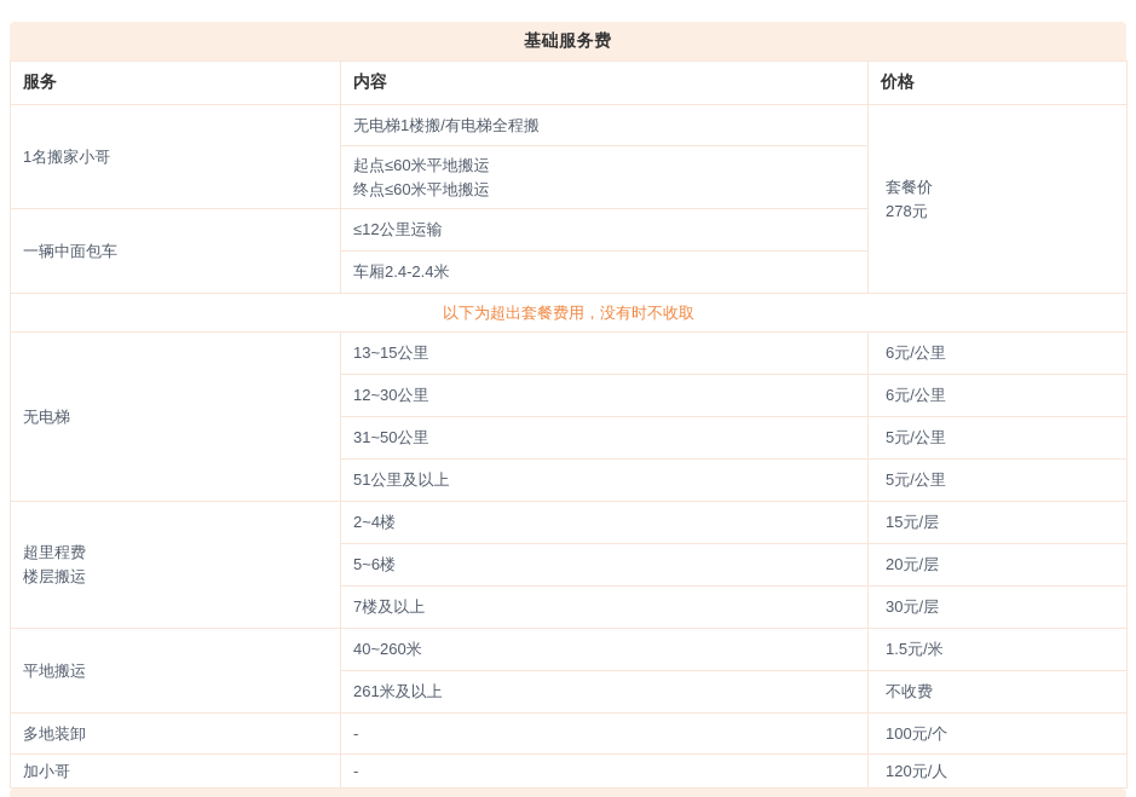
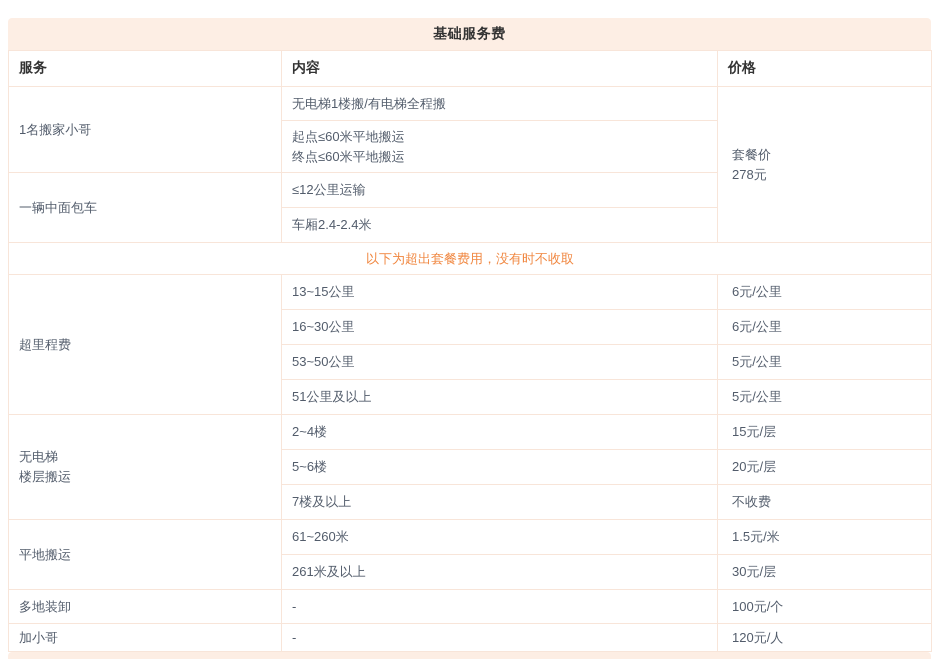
  基础服务费
  服务	内容	价格
  1名搬家小哥	无电梯1楼搬/有电梯全程搬	套餐价 278元
  起点≤60米平地搬运 终点≤60米平地搬运
  一辆中面包车	≤12公里运输
  车厢2.4-2.4米
  以下为超出套餐费用，没有时不收取
- 无电梯	13~15公里	6元/公里
+ 超里程费	13~15公里	6元/公里
- 12~30公里	6元/公里
+ 16~30公里	6元/公里
- 31~50公里	5元/公里
+ 53~50公里	5元/公里
  51公里及以上	5元/公里
- 超里程费 楼层搬运	2~4楼	15元/层
+ 无电梯 楼层搬运	2~4楼	15元/层
  5~6楼	20元/层
- 7楼及以上	30元/层
+ 7楼及以上	不收费
- 平地搬运	40~260米	1.5元/米
+ 平地搬运	61~260米	1.5元/米
- 261米及以上	不收费
+ 261米及以上	30元/层
  多地装卸	-	100元/个
  加小哥	-	120元/人
